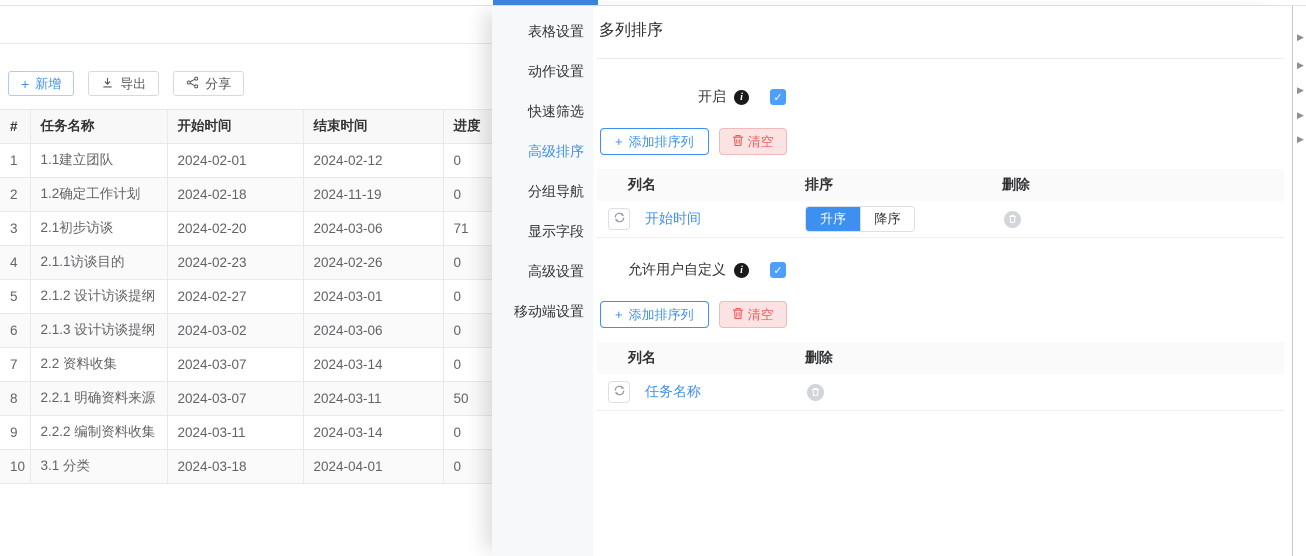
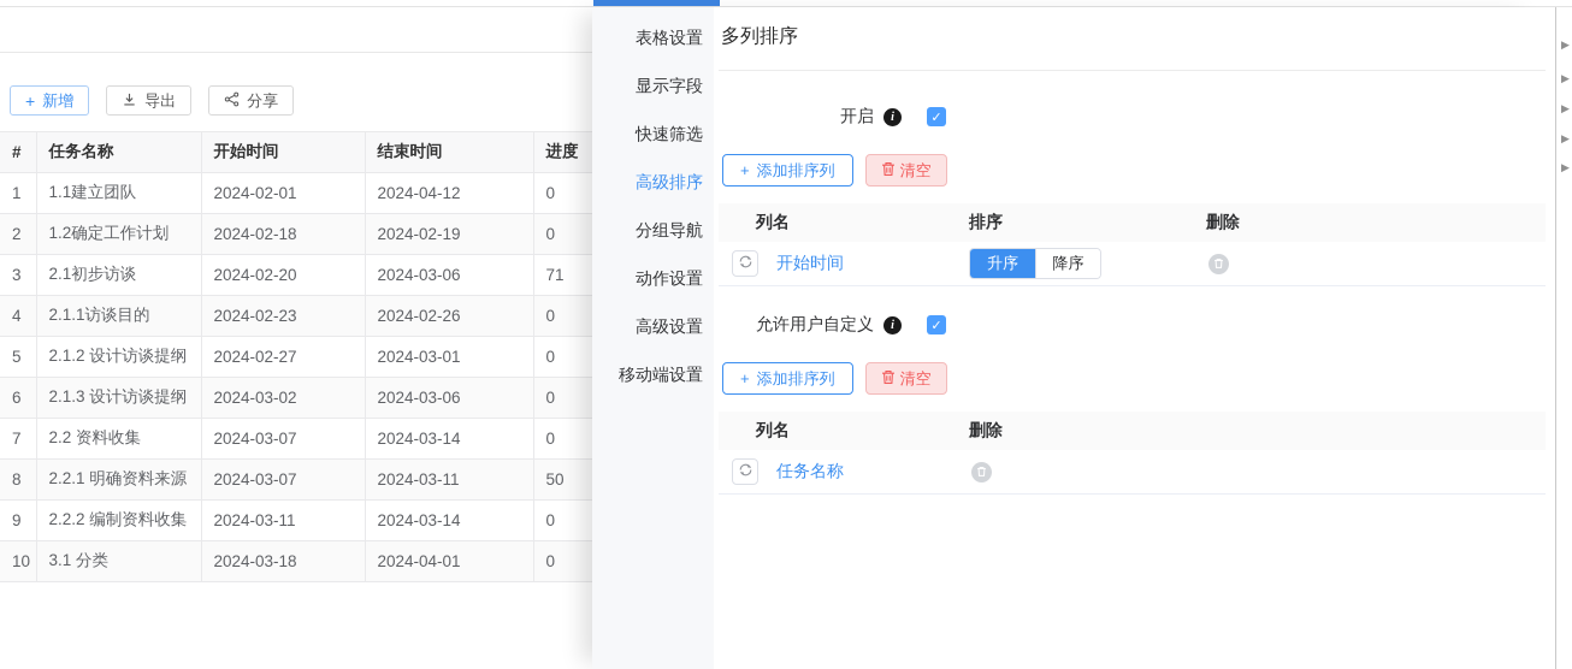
  +
  新增
  导出
  分享
  #	任务名称	开始时间	结束时间	进度
- 1	1.1建立团队	2024-02-01	2024-02-12	0
+ 1	1.1建立团队	2024-02-01	2024-04-12	0
- 2	1.2确定工作计划	2024-02-18	2024-11-19	0
+ 2	1.2确定工作计划	2024-02-18	2024-02-19	0
  3	2.1初步访谈	2024-02-20	2024-03-06	71
  4	2.1.1访谈目的	2024-02-23	2024-02-26	0
  5	2.1.2 设计访谈提纲	2024-02-27	2024-03-01	0
  6	2.1.3 设计访谈提纲	2024-03-02	2024-03-06	0
  7	2.2 资料收集	2024-03-07	2024-03-14	0
  8	2.2.1 明确资料来源	2024-03-07	2024-03-11	50
  9	2.2.2 编制资料收集	2024-03-11	2024-03-14	0
  10	3.1 分类	2024-03-18	2024-04-01	0
  表格设置
- 动作设置
+ 显示字段
  快速筛选
  高级排序
  分组导航
- 显示字段
+ 动作设置
  高级设置
  移动端设置
  多列排序
  开启
  i
  ✓
  +
  添加排序列
  清空
  列名
  排序
  删除
  开始时间
  升序
  降序
  允许用户自定义
  i
  ✓
  +
  添加排序列
  清空
  列名
  删除
  任务名称
  ▶
  ▶
  ▶
  ▶
  ▶
